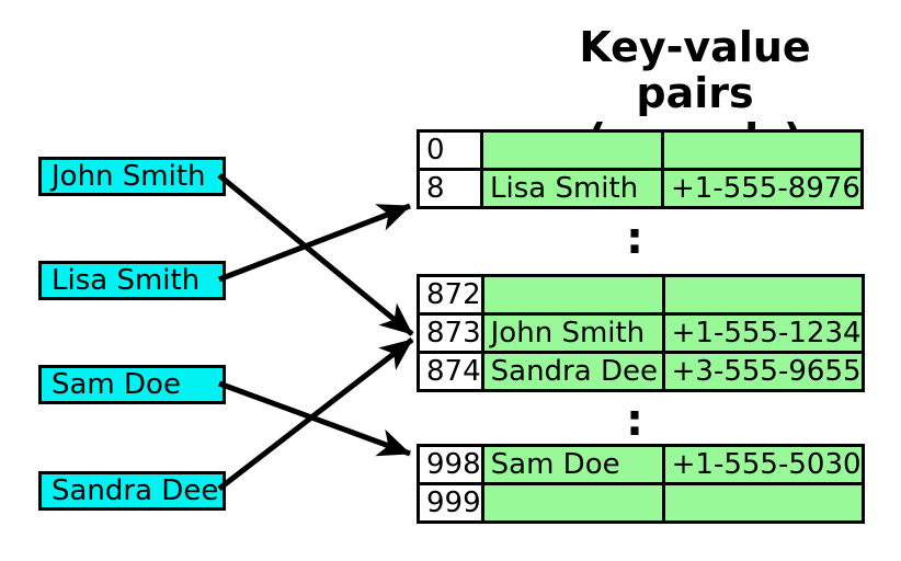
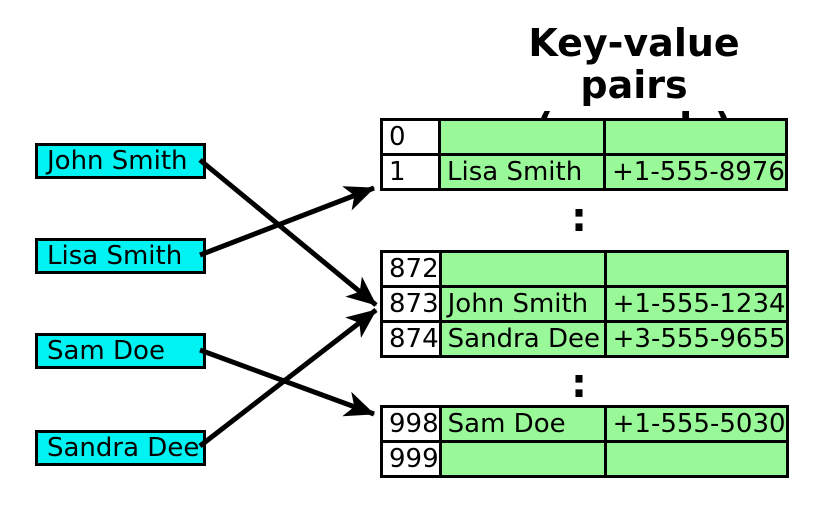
  Key-value pairs
  John Smith
  Lisa Smith
  Sam Doe
  Sandra Dee
  0
- 8	Lisa Smith	+1-555-8976
+ 1	Lisa Smith	+1-555-8976
  :
  872
  873	John Smith	+1-555-1234
  874	Sandra Dee	+3-555-9655
  :
  998	Sam Doe	+1-555-5030
  999
